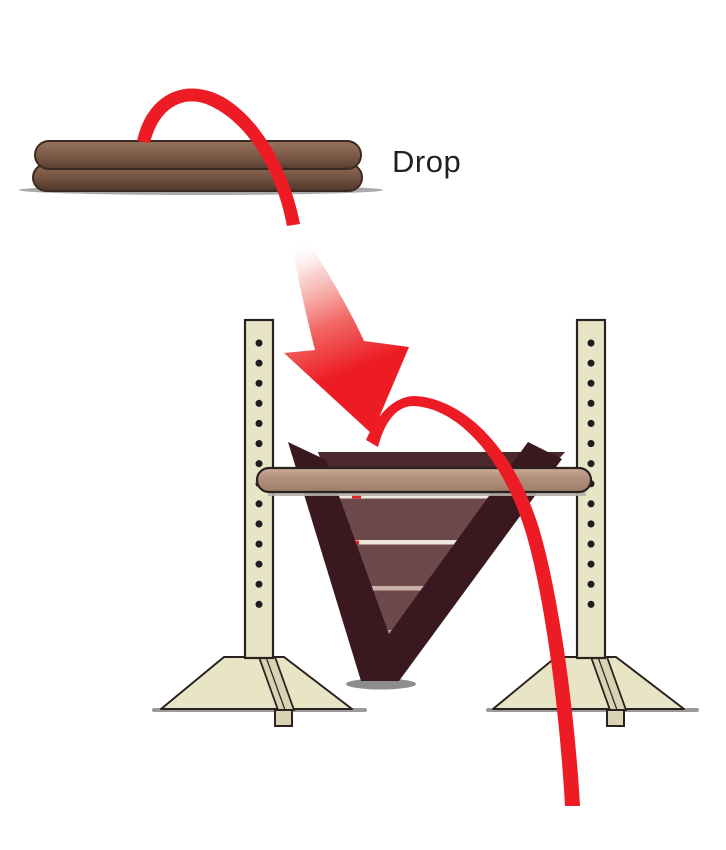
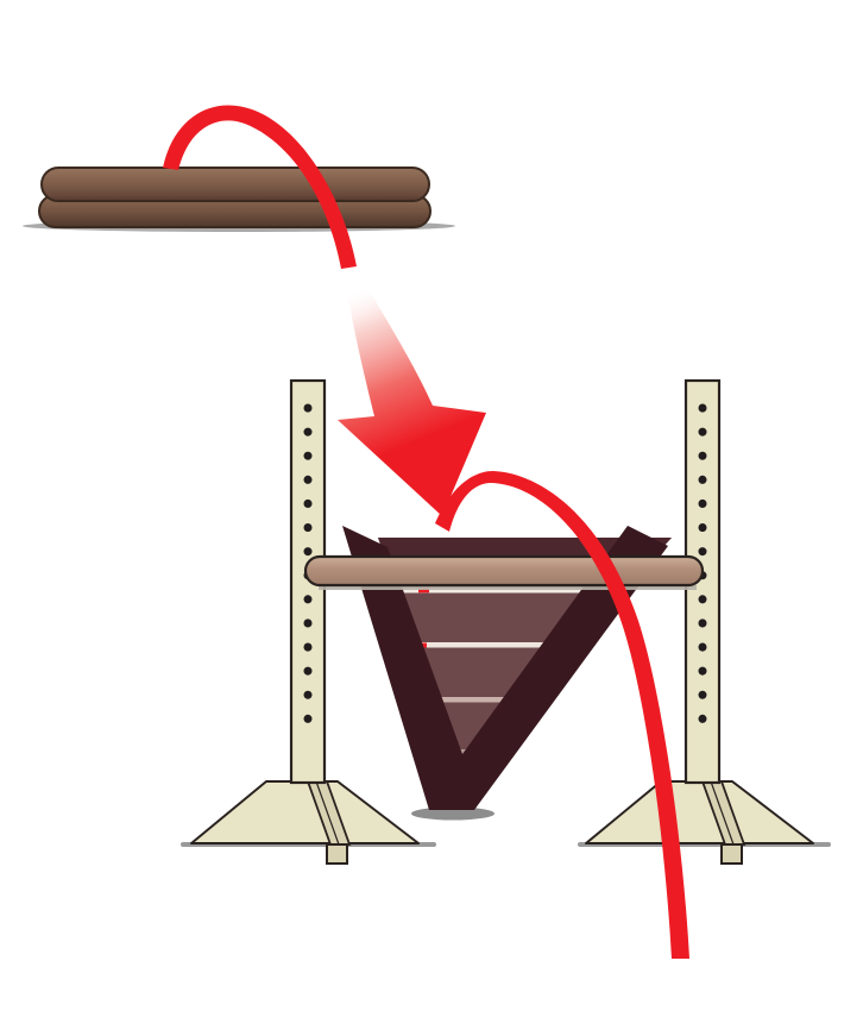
- Drop
